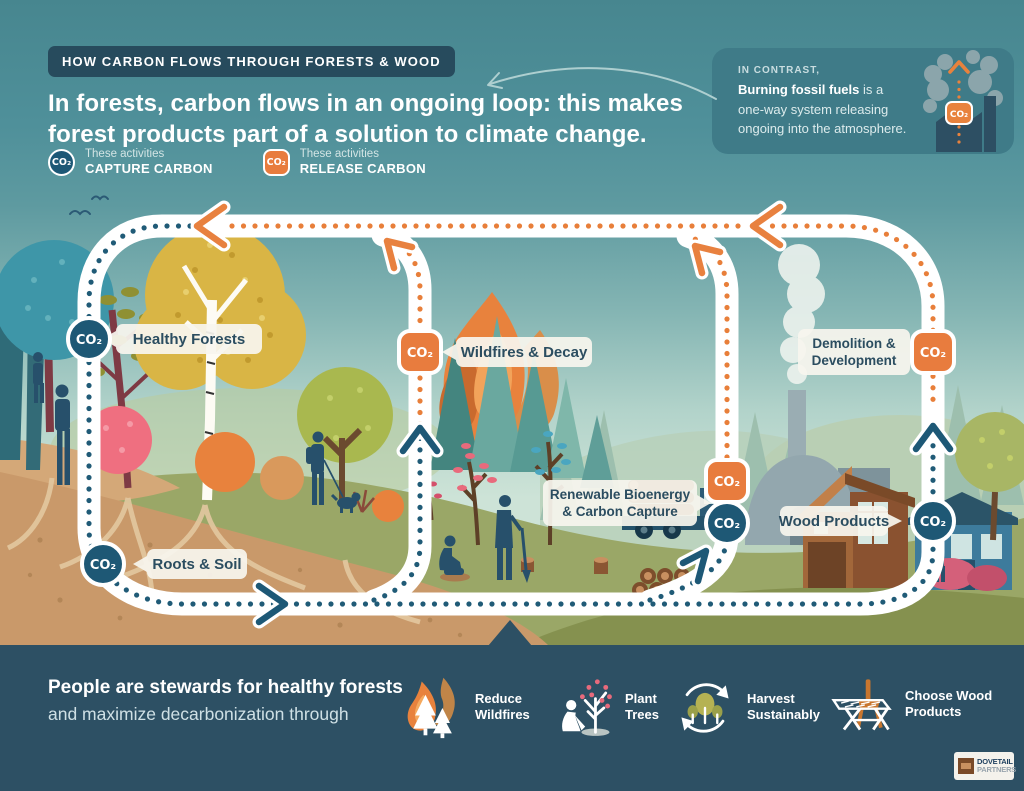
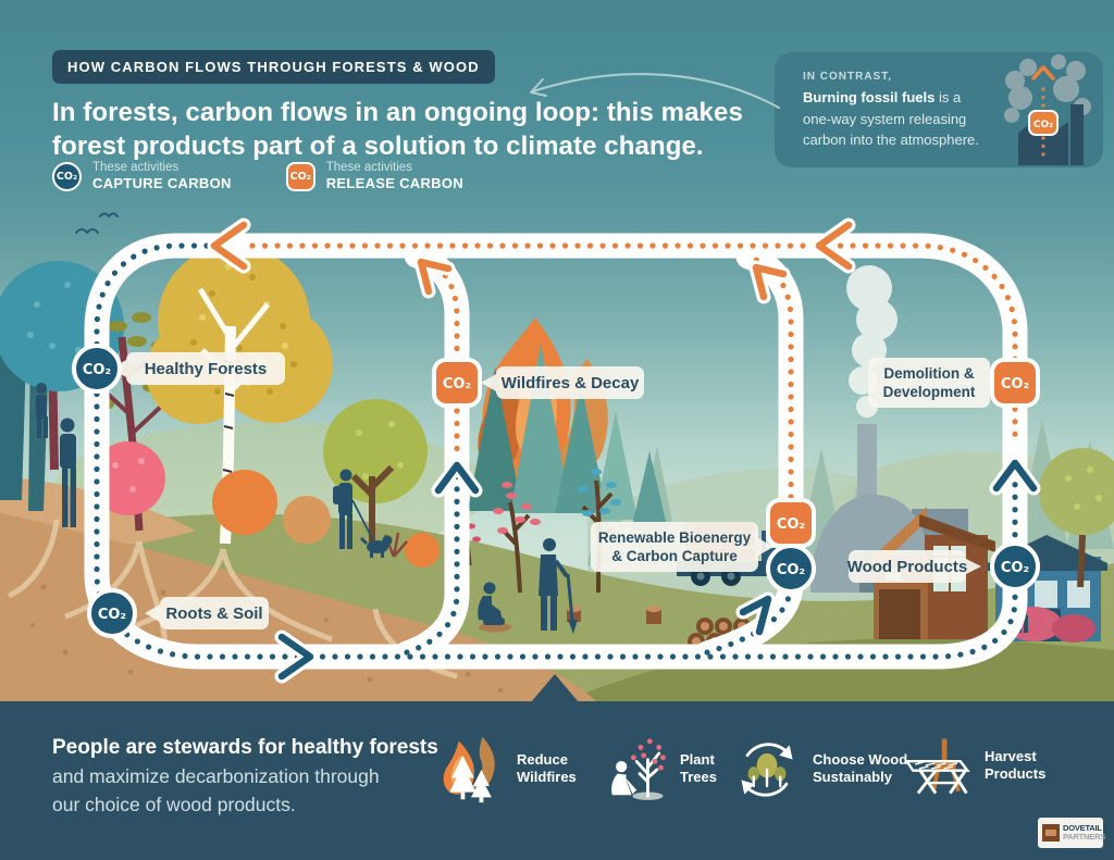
  HOW CARBON FLOWS THROUGH FORESTS & WOOD
  In forests, carbon flows in an ongoing loop: this makes forest products part of a solution to climate change.
  CO₂
  These activities
  CAPTURE CARBON
  CO₂
  These activities
  RELEASE CARBON
  IN CONTRAST,
- Burning fossil fuels is a one-way system releasing ongoing into the atmosphere.
+ Burning fossil fuels is a one-way system releasing carbon into the atmosphere.
  CO₂
  Healthy Forests
  Wildfires & Decay
  Wood Products
  Roots & Soil
  Demolition &
  Development
  Renewable Bioenergy
  & Carbon Capture
  CO₂
  CO₂
  CO₂
  CO₂
  CO₂
  CO₂
  CO₂
  People are stewards for healthy forests
  and maximize decarbonization through
+ our choice of wood products.
  Reduce
  Wildfires
  Plant
  Trees
- Harvest
+ Choose Wood
  Sustainably
- Choose Wood
+ Harvest
  Products
  DOVETAIL
  PARTNERS
